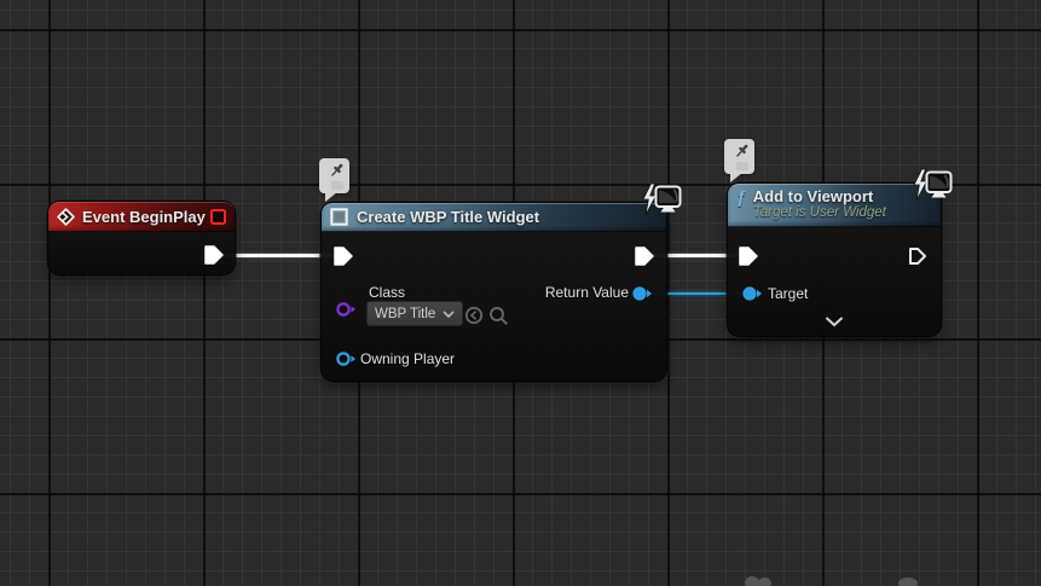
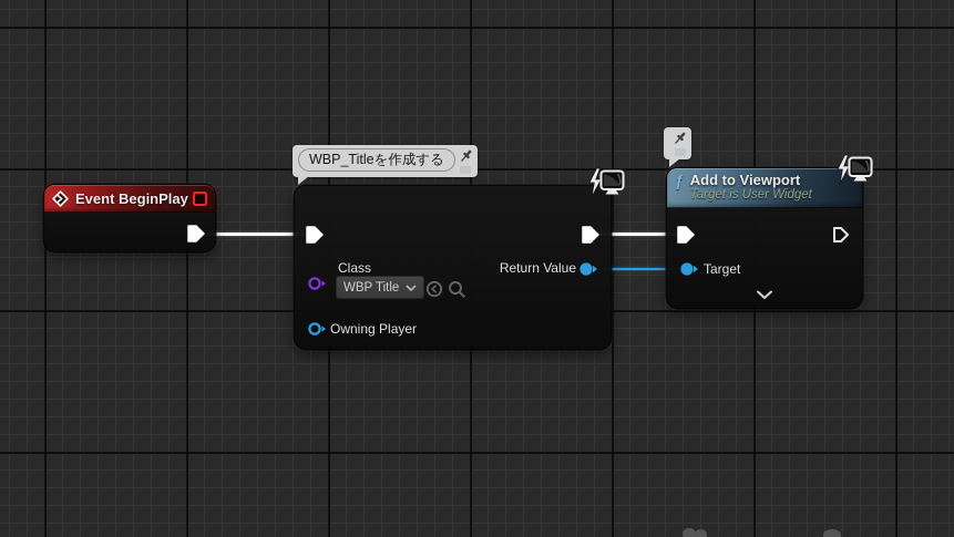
  Event BeginPlay
- Create WBP Title Widget
  Class
  WBP Title
  Return Value
  Owning Player
  ƒ
  Add to Viewport
  Target is User Widget
  Target
+ WBP_Titleを作成する
